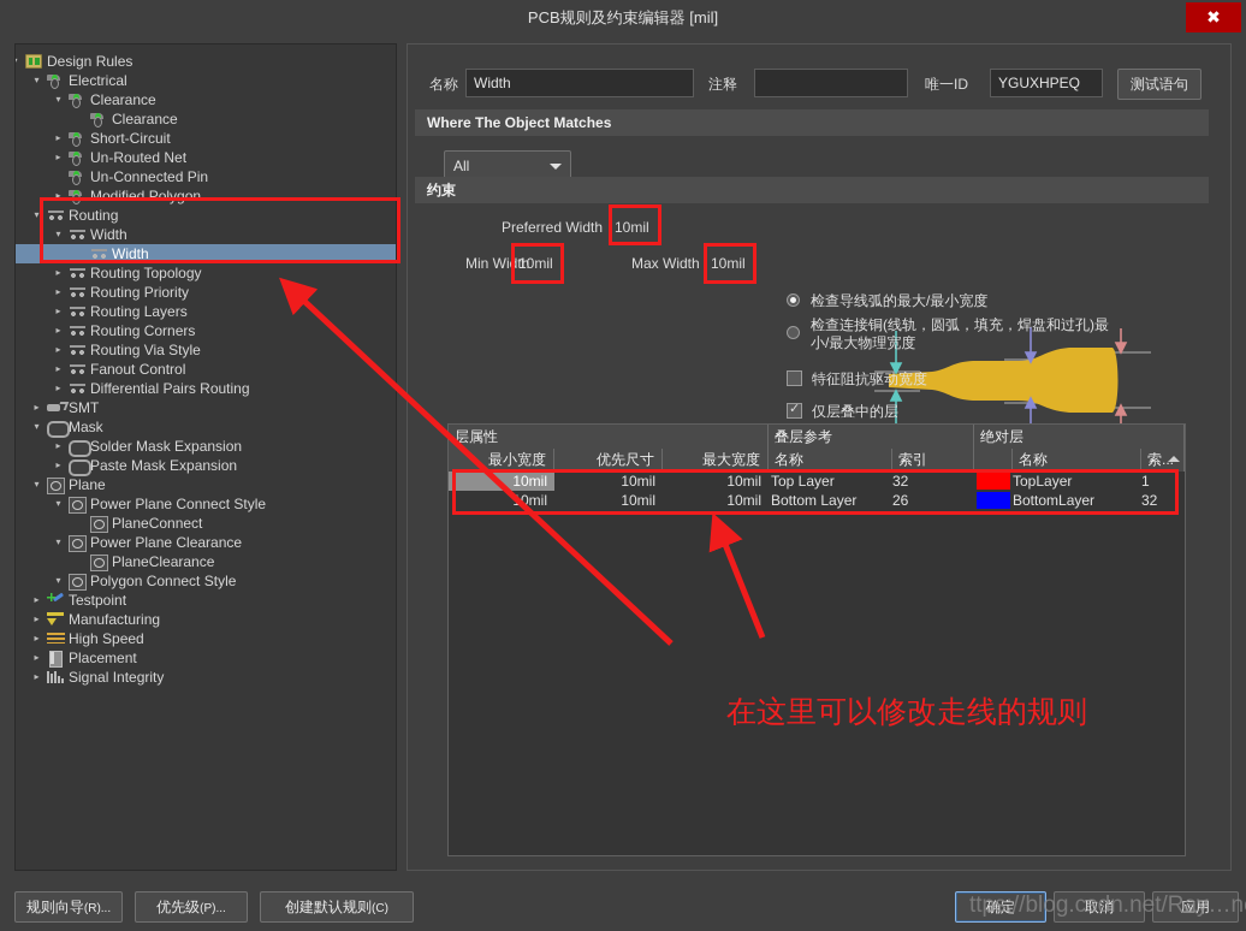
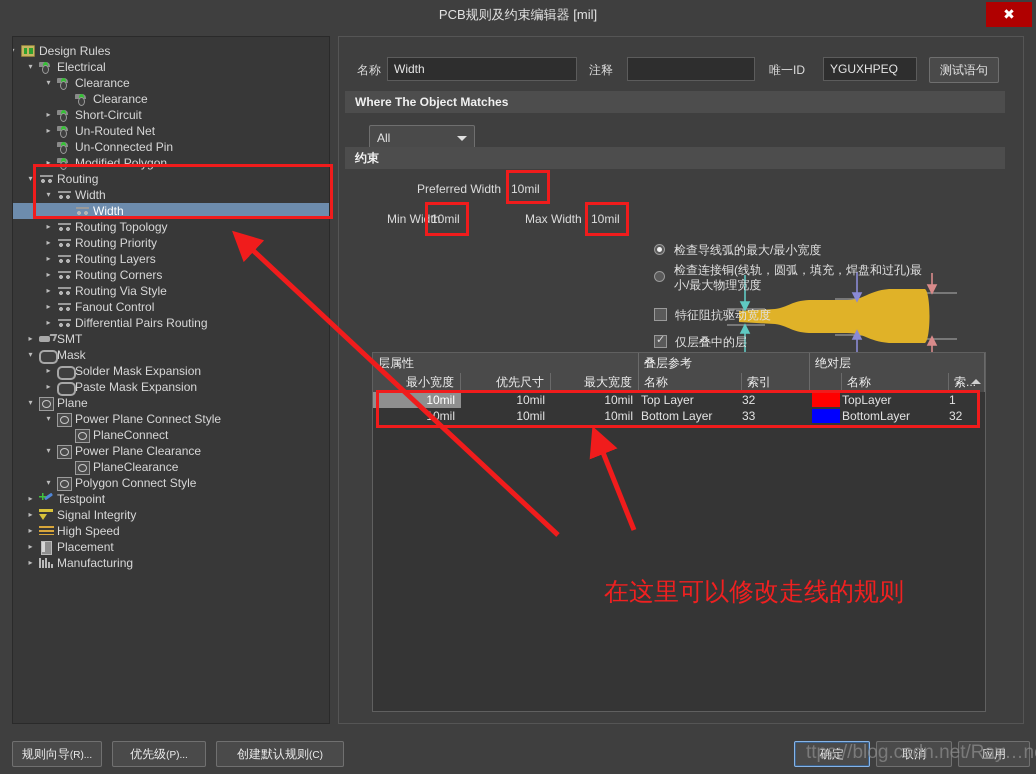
  PCB规则及约束编辑器 [mil]
  ✖
  ▾
  Design Rules
  ▾
  Electrical
  ▾
  Clearance
  Clearance
  ▸
  Short-Circuit
  ▸
  Un-Routed Net
  Un-Connected Pin
  ▸
  Modified Polygon
  ▾
  Routing
  ▾
  Width
  Width
  ▸
  Routing Topology
  ▸
  Routing Priority
  ▸
  Routing Layers
  ▸
  Routing Corners
  ▸
  Routing Via Style
  ▸
  Fanout Control
  ▸
  Differential Pairs Routing
  ▸
  SMT
  ▾
  Mask
  ▸
  Solder Mask Expansion
  ▸
  Paste Mask Expansion
  ▾
  Plane
  ▾
  Power Plane Connect Style
  PlaneConnect
  ▾
  Power Plane Clearance
  PlaneClearance
  ▾
  Polygon Connect Style
  ▸
  Testpoint
  ▸
- Manufacturing
+ Signal Integrity
  ▸
  High Speed
  ▸
  Placement
  ▸
- Signal Integrity
+ Manufacturing
  名称
  Width
  注释
  唯一ID
  YGUXHPEQ
  测试语句
  Where The Object Matches
  All
  约束
  Preferred Width
  10mil
  Min Width
  10mil
  Max Width
  10mil
  检查导线弧的最大/最小宽度
  检查连接铜(线轨，圆弧，填充，焊盘和过孔)最
  小/最大物理宽度
  特征阻抗驱动宽度
  仅层叠中的层
  层属性
  叠层参考
  绝对层
  最小宽度
  优先尺寸
  最大宽度
  名称
  索引
  名称
  索...
  10mil
  10mil
  10mil
  Top Layer
  32
  TopLayer
  1
  0mil
  10mil
  10mil
  Bottom Layer
- 26
+ 33
  BottomLayer
  32
  在这里可以修改走线的规则
  规则向导(R)...
  优先级(P)...
  创建默认规则(C)
  确定
  取消
  应用
  ttps://blog.csdn.net/Ray…n
